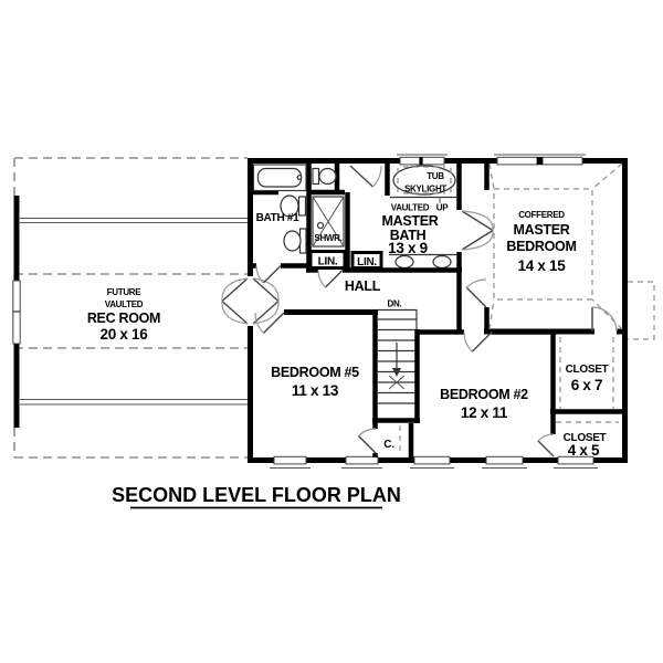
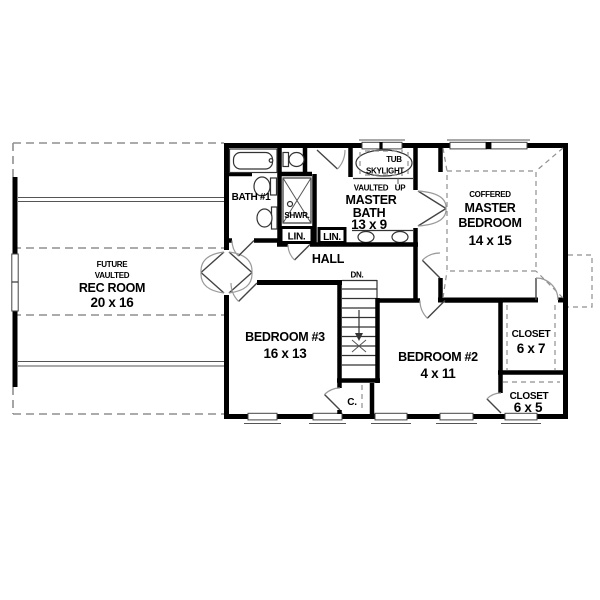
  FUTURE
  VAULTED
  REC ROOM
  20 x 16
  BATH #1
  SHWR.
  LIN.
  LIN.
  TUB
  SKYLIGHT
  VAULTED
  UP
  MASTER
  BATH
  13 x 9
  COFFERED
  MASTER
  BEDROOM
  14 x 15
  HALL
  DN.
- BEDROOM #5
+ BEDROOM #3
- 11 x 13
+ 16 x 13
  C.
  BEDROOM #2
- 12 x 11
+ 4 x 11
  CLOSET
  6 x 7
  CLOSET
- 4 x 5
+ 6 x 5
- SECOND LEVEL FLOOR PLAN
